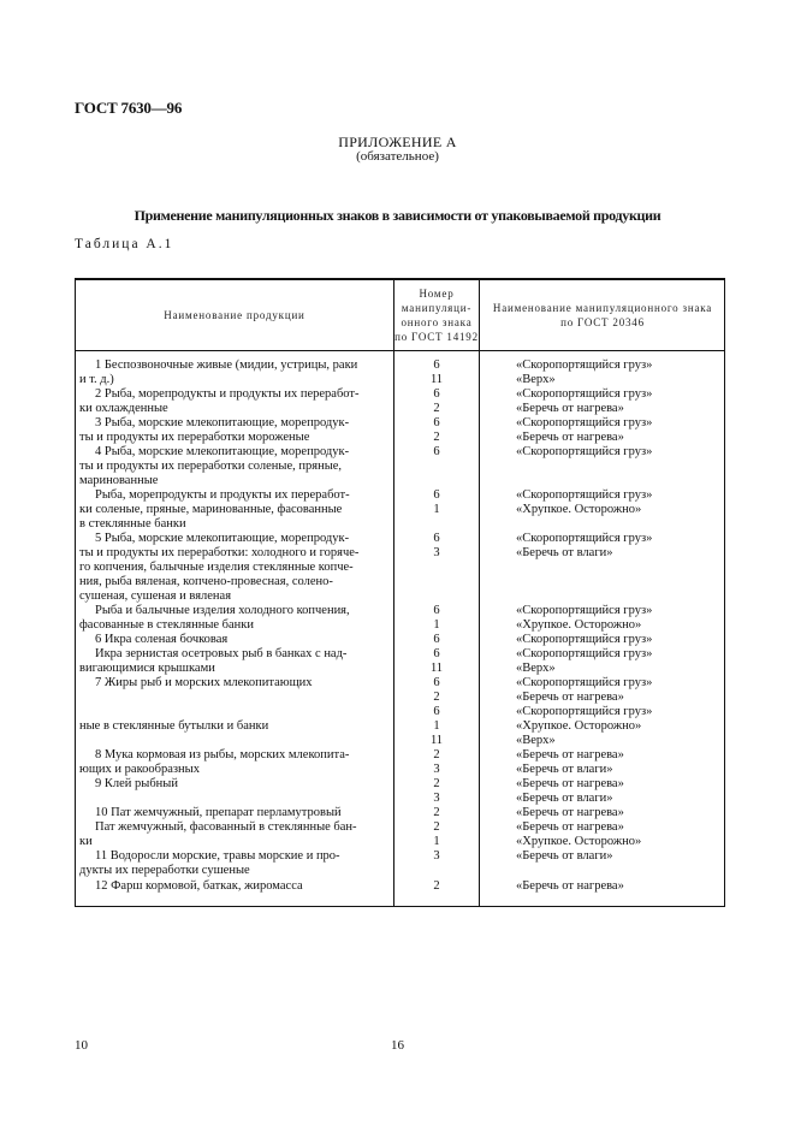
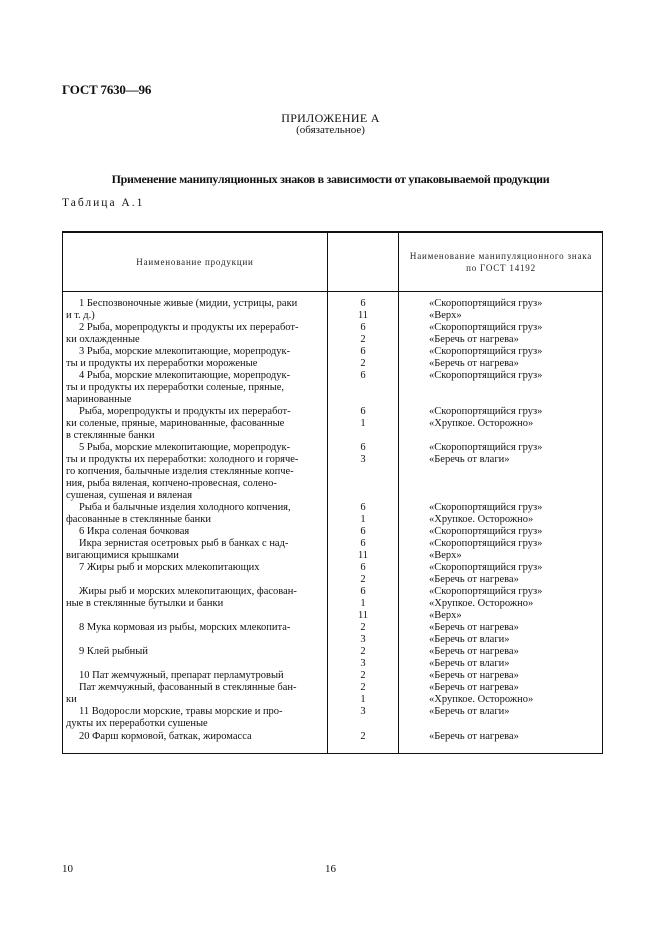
  ГОСТ 7630—96
  ПРИЛОЖЕНИЕ А
  (обязательное)
  Применение манипуляционных знаков в зависимости от упаковываемой продукции
  Таблица А.1
  Наименование продукции
- Номер манипуляци-онного знака по ГОСТ 14192
- Наименование манипуляционного знака по ГОСТ 20346
+ Наименование манипуляционного знака по ГОСТ 14192
  1 Беспозвоночные живые (мидии, устрицы, раки
  6
  «Скоропортящийся груз»
  и т. д.)
  11
  «Верх»
  2 Рыба, морепродукты и продукты их переработ-
  6
  «Скоропортящийся груз»
  ки охлажденные
  2
  «Беречь от нагрева»
  3 Рыба, морские млекопитающие, морепродук-
  6
  «Скоропортящийся груз»
  ты и продукты их переработки мороженые
  2
  «Беречь от нагрева»
  4 Рыба, морские млекопитающие, морепродук-
  6
  «Скоропортящийся груз»
  ты и продукты их переработки соленые, пряные,
  маринованные
  Рыба, морепродукты и продукты их переработ-
  6
  «Скоропортящийся груз»
  ки соленые, пряные, маринованные, фасованные
  1
  «Хрупкое. Осторожно»
  в стеклянные банки
  5 Рыба, морские млекопитающие, морепродук-
  6
  «Скоропортящийся груз»
  ты и продукты их переработки: холодного и горяче-
  3
  «Беречь от влаги»
  го копчения, балычные изделия стеклянные копче-
  ния, рыба вяленая, копчено-провесная, солено-
  сушеная, сушеная и вяленая
  Рыба и балычные изделия холодного копчения,
  6
  «Скоропортящийся груз»
  фасованные в стеклянные банки
  1
  «Хрупкое. Осторожно»
  6 Икра соленая бочковая
  6
  «Скоропортящийся груз»
  Икра зернистая осетровых рыб в банках с над-
  6
  «Скоропортящийся груз»
  вигающимися крышками
  11
  «Верх»
  7 Жиры рыб и морских млекопитающих
  6
  «Скоропортящийся груз»
  2
  «Беречь от нагрева»
+ Жиры рыб и морских млекопитающих, фасован-
  6
  «Скоропортящийся груз»
  ные в стеклянные бутылки и банки
  1
  «Хрупкое. Осторожно»
  11
  «Верх»
  8 Мука кормовая из рыбы, морских млекопита-
  2
  «Беречь от нагрева»
- ющих и ракообразных
  3
  «Беречь от влаги»
  9 Клей рыбный
  2
  «Беречь от нагрева»
  3
  «Беречь от влаги»
  10 Пат жемчужный, препарат перламутровый
  2
  «Беречь от нагрева»
  Пат жемчужный, фасованный в стеклянные бан-
  2
  «Беречь от нагрева»
  ки
  1
  «Хрупкое. Осторожно»
  11 Водоросли морские, травы морские и про-
  3
  «Беречь от влаги»
  дукты их переработки сушеные
- 12 Фарш кормовой, баткак, жиромасса
+ 20 Фарш кормовой, баткак, жиромасса
  2
  «Беречь от нагрева»
  10
  16
